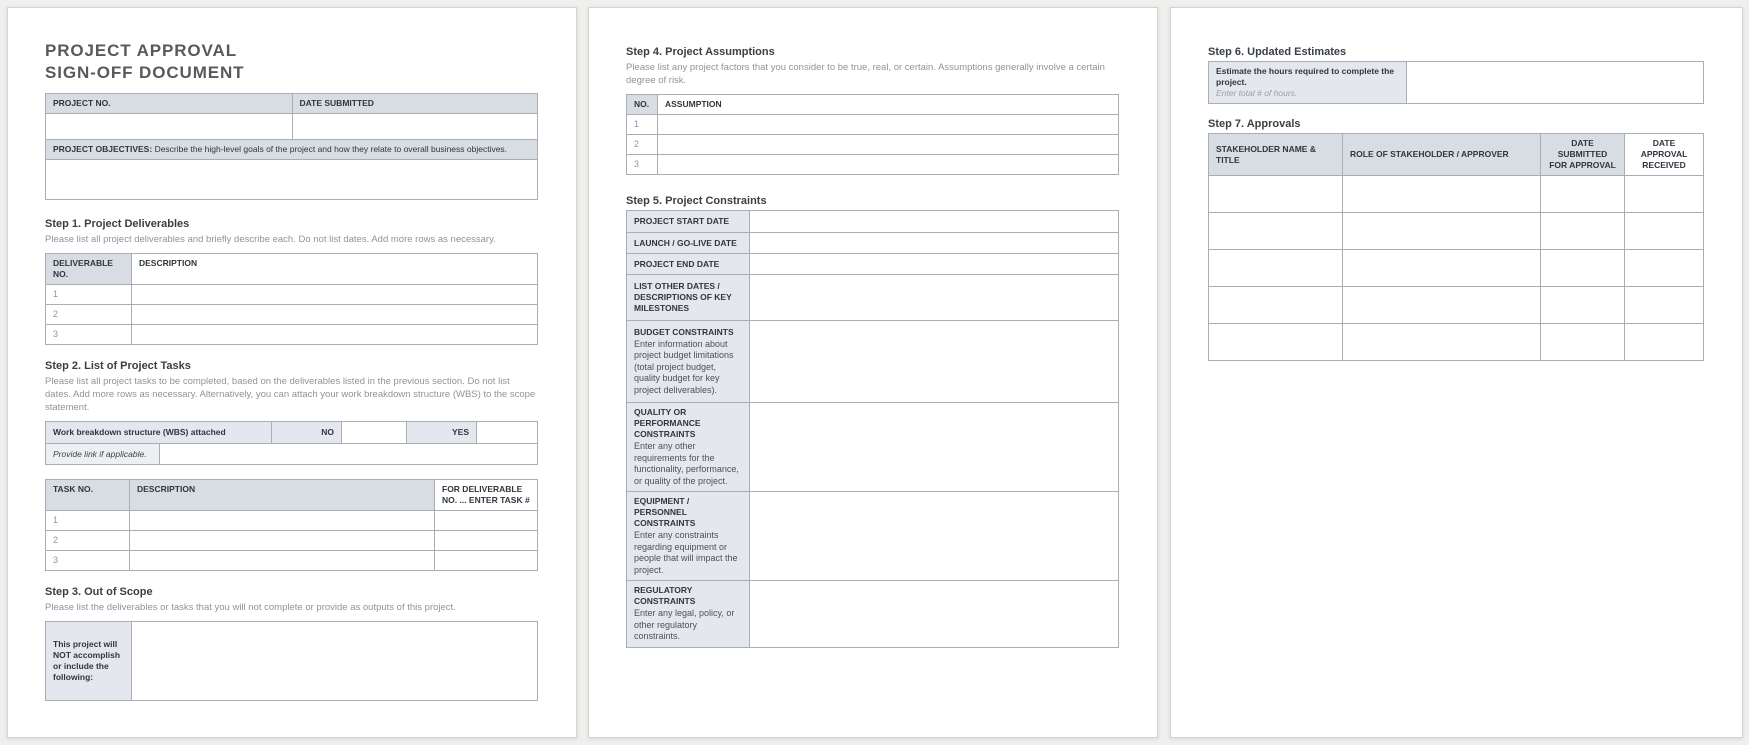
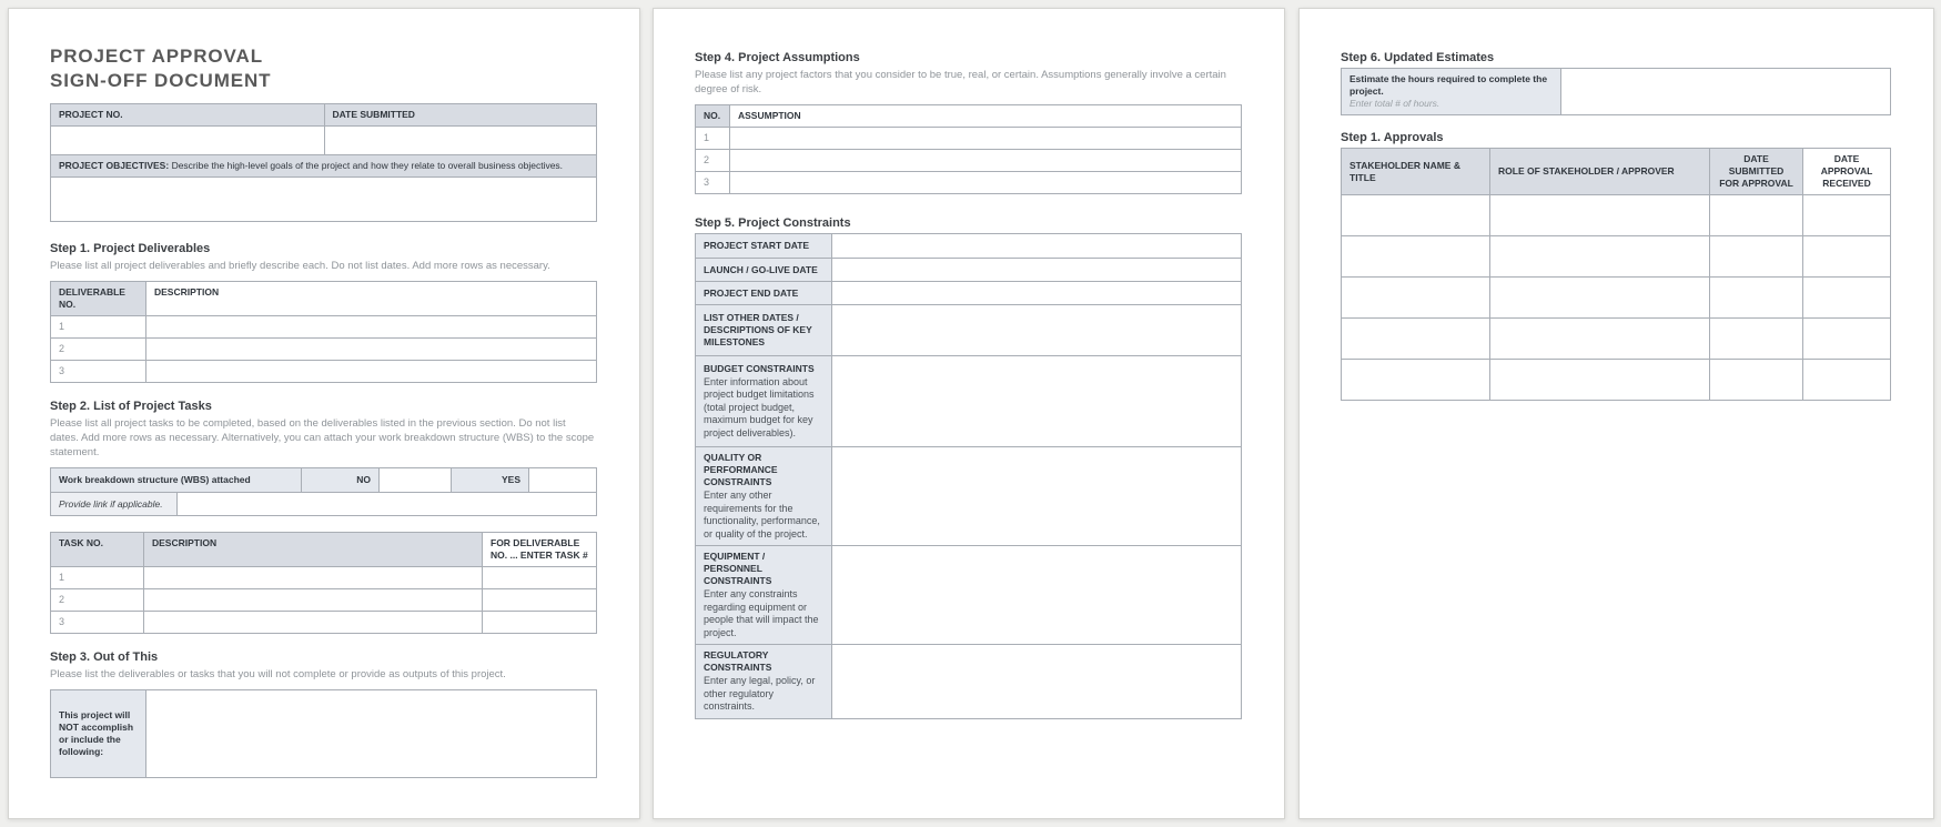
  PROJECT APPROVAL
  SIGN-OFF DOCUMENT
  PROJECT NO.
  DATE SUBMITTED
  PROJECT OBJECTIVES: Describe the high-level goals of the project and how they relate to overall business objectives.
  Step 1. Project Deliverables
  Please list all project deliverables and briefly describe each. Do not list dates. Add more rows as necessary.
  DELIVERABLE NO.
  DESCRIPTION
  1
  2
  3
  Step 2. List of Project Tasks
  Please list all project tasks to be completed, based on the deliverables listed in the previous section. Do not list dates. Add more rows as necessary. Alternatively, you can attach your work breakdown structure (WBS) to the scope statement.
  Work breakdown structure (WBS) attached
  NO
  YES
  Provide link if applicable.
  TASK NO.
  DESCRIPTION
  FOR DELIVERABLE NO. ... ENTER TASK #
  1
  2
  3
- Step 3. Out of Scope
+ Step 3. Out of This
  Please list the deliverables or tasks that you will not complete or provide as outputs of this project.
  This project will NOT accomplish or include the following:
  Step 4. Project Assumptions
  Please list any project factors that you consider to be true, real, or certain. Assumptions generally involve a certain degree of risk.
  NO.
  ASSUMPTION
  1
  2
  3
  Step 5. Project Constraints
  PROJECT START DATE
  LAUNCH / GO-LIVE DATE
  PROJECT END DATE
  LIST OTHER DATES / DESCRIPTIONS OF KEY MILESTONES
  BUDGET CONSTRAINTS
- Enter information about project budget limitations (total project budget, quality budget for key project deliverables).
+ Enter information about project budget limitations (total project budget, maximum budget for key project deliverables).
  QUALITY OR PERFORMANCE CONSTRAINTS
  Enter any other requirements for the functionality, performance, or quality of the project.
  EQUIPMENT / PERSONNEL CONSTRAINTS
  Enter any constraints regarding equipment or people that will impact the project.
  REGULATORY CONSTRAINTS
  Enter any legal, policy, or other regulatory constraints.
  Step 6. Updated Estimates
  Estimate the hours required to complete the project.
  Enter total # of hours.
- Step 7. Approvals
+ Step 1. Approvals
  STAKEHOLDER NAME & TITLE
  ROLE OF STAKEHOLDER / APPROVER
  DATE SUBMITTED FOR APPROVAL
  DATE APPROVAL RECEIVED
